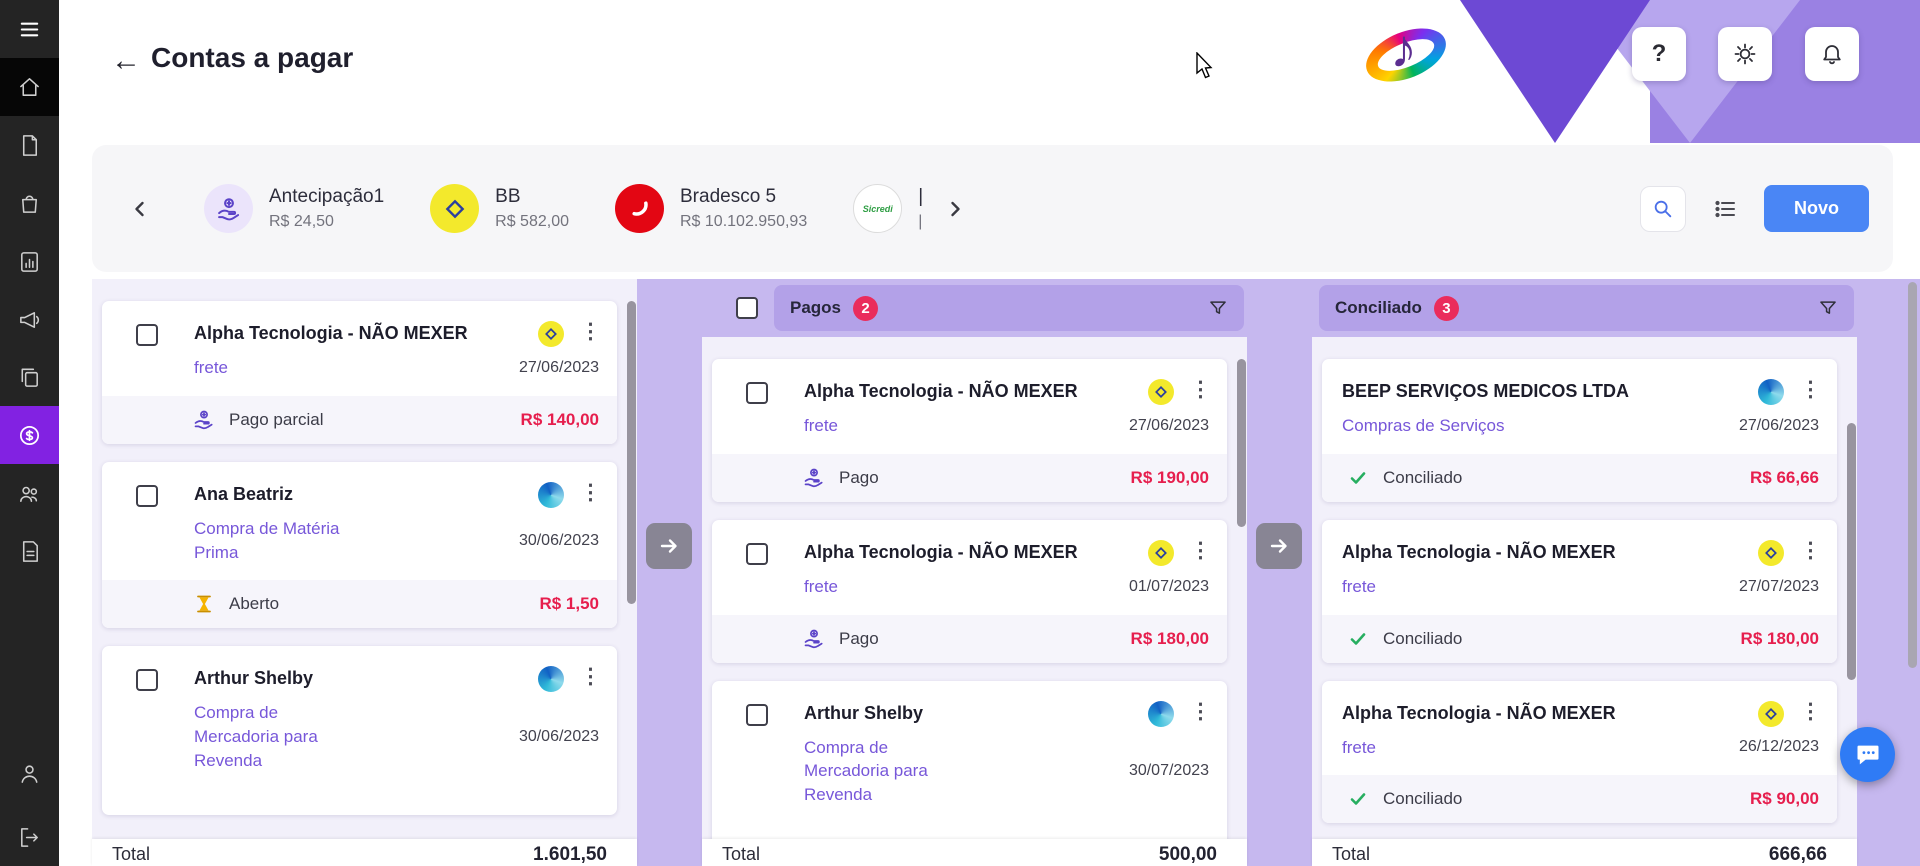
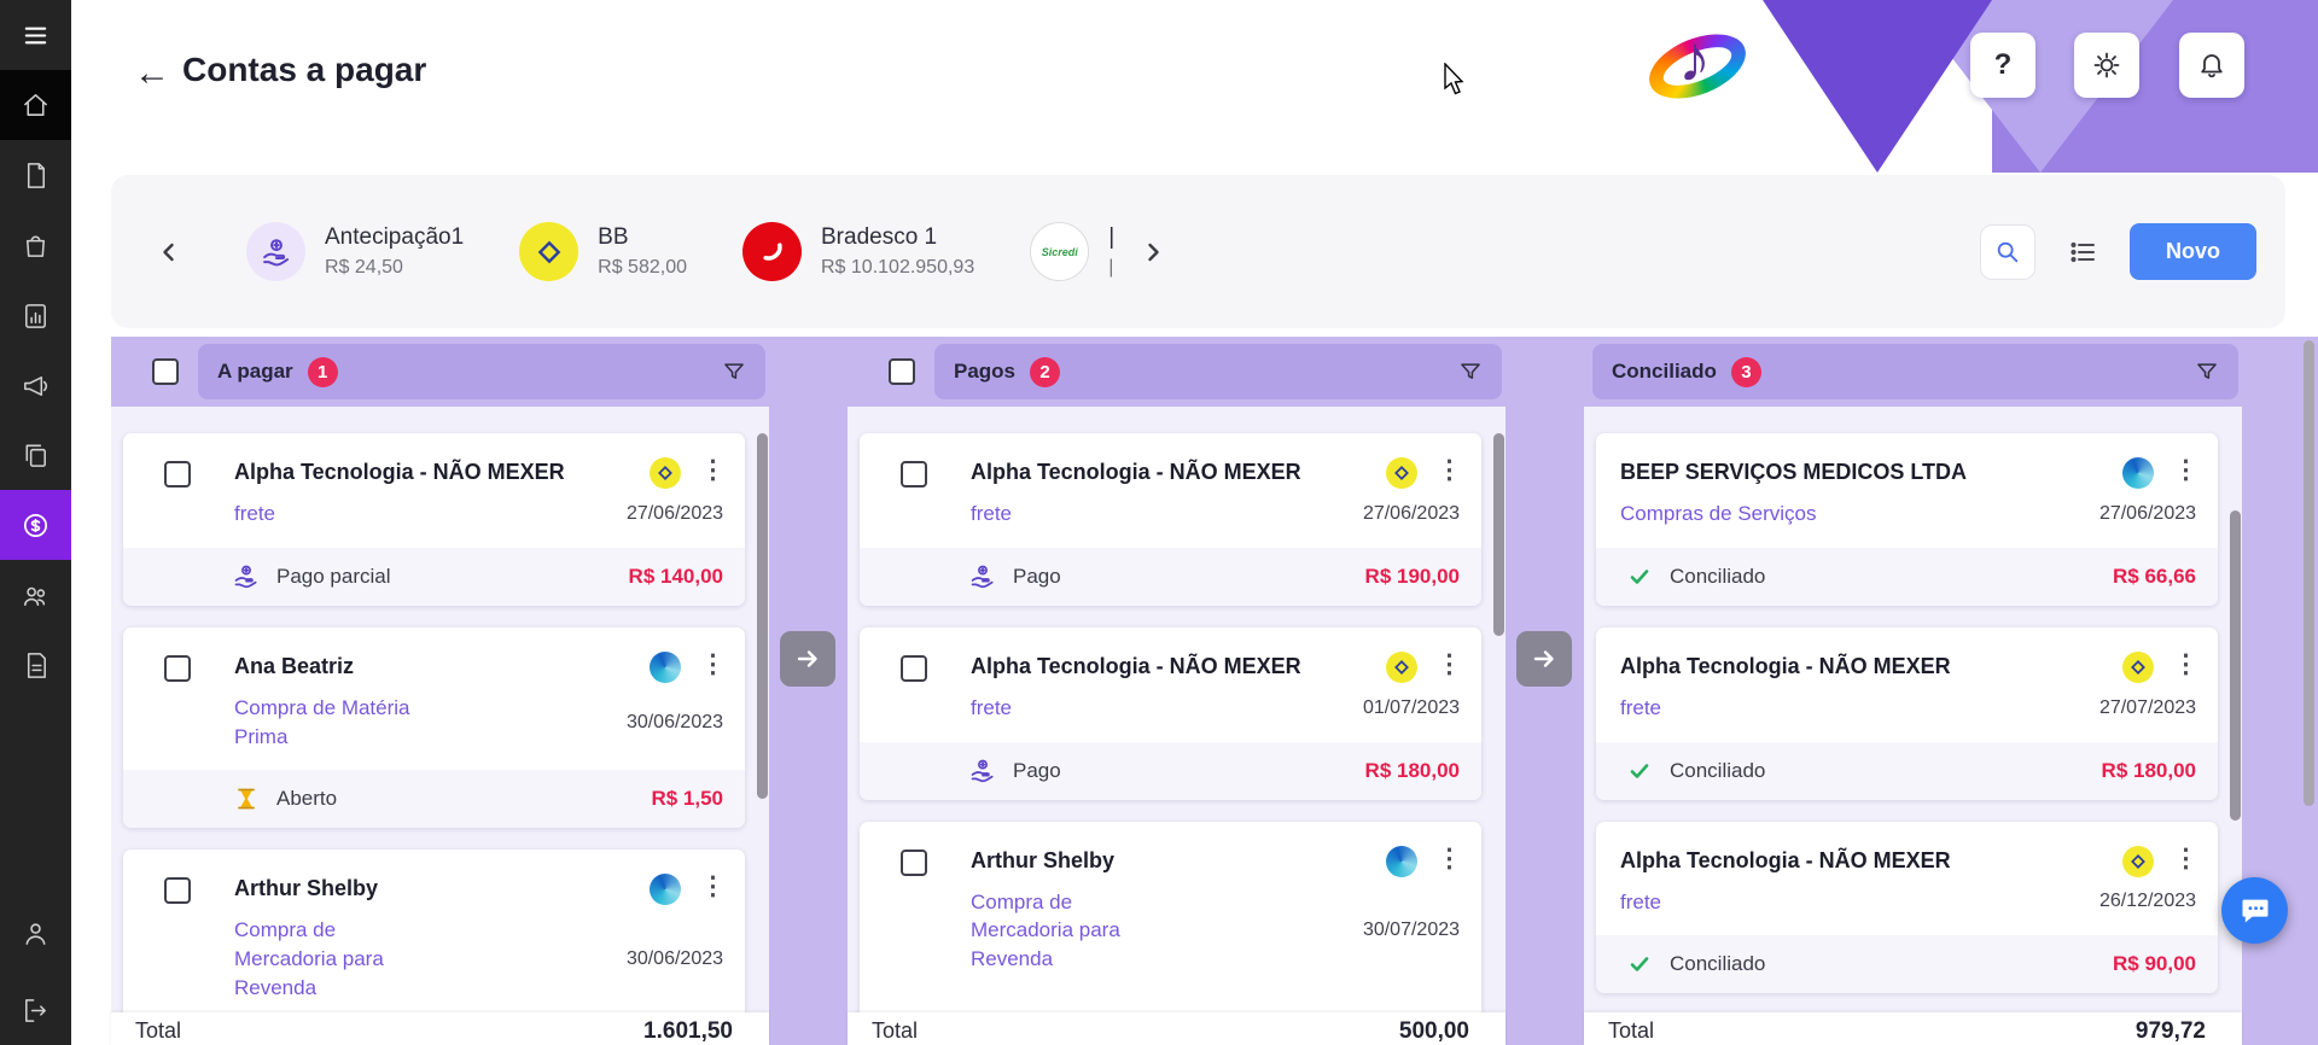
  ←
  Contas a pagar
  ♪
  ?
  Antecipação1
  R$ 24,50
  BB
  R$ 582,00
- Bradesco 5
+ Bradesco 1
  R$ 10.102.950,93
  Sicredi
  |
  |
  Novo
+ A pagar
+ 1
  Alpha Tecnologia - NÃO MEXER
  ⋮
  frete
  27/06/2023
  Pago parcial
  R$ 140,00
  Ana Beatriz
  ⋮
  Compra de Matéria Prima
  30/06/2023
  Aberto
  R$ 1,50
  Arthur Shelby
  ⋮
  Compra de Mercadoria para Revenda
  30/06/2023
  Total
  1.601,50
  Pagos
  2
  Alpha Tecnologia - NÃO MEXER
  ⋮
  frete
  27/06/2023
  Pago
  R$ 190,00
  Alpha Tecnologia - NÃO MEXER
  ⋮
  frete
  01/07/2023
  Pago
  R$ 180,00
  Arthur Shelby
  ⋮
  Compra de Mercadoria para Revenda
  30/07/2023
  Total
  500,00
  Conciliado
  3
  BEEP SERVIÇOS MEDICOS LTDA
  ⋮
  Compras de Serviços
  27/06/2023
  Conciliado
  R$ 66,66
  Alpha Tecnologia - NÃO MEXER
  ⋮
  frete
  27/07/2023
  Conciliado
  R$ 180,00
  Alpha Tecnologia - NÃO MEXER
  ⋮
  frete
  26/12/2023
  Conciliado
  R$ 90,00
  Total
- 666,66
+ 979,72
